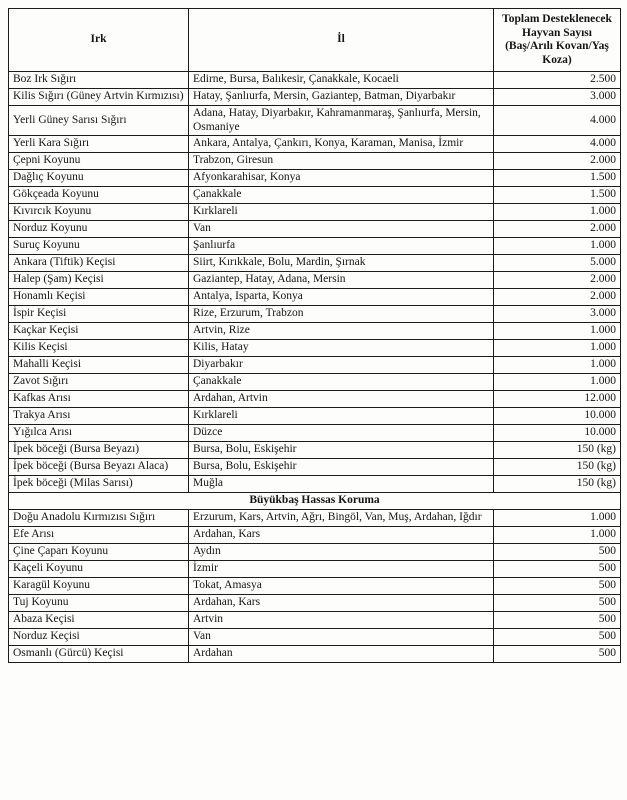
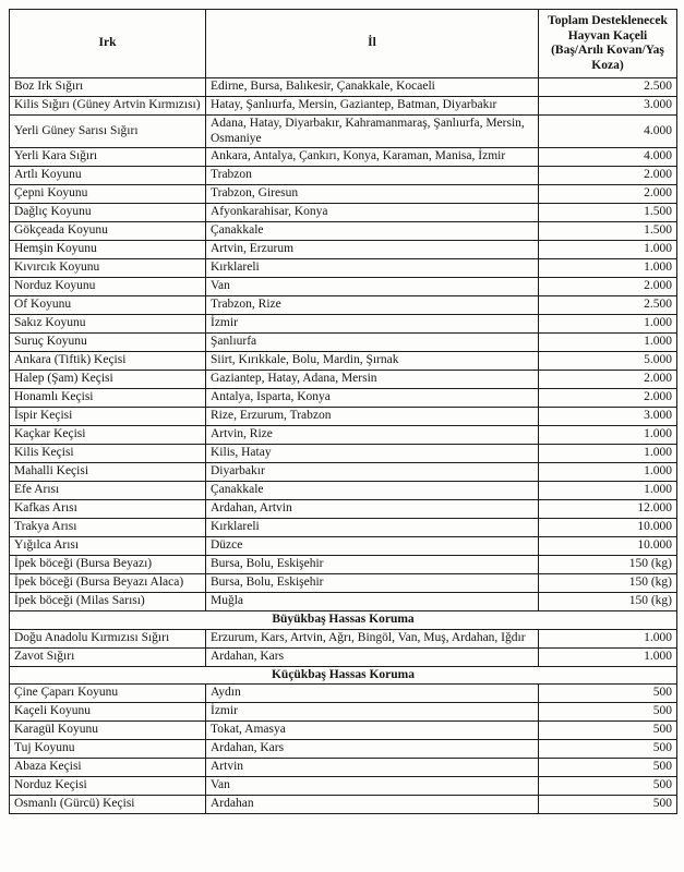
- Irk	İl	Toplam Desteklenecek Hayvan Sayısı (Baş/Arılı Kovan/Yaş Koza)
+ Irk	İl	Toplam Desteklenecek Hayvan Kaçeli (Baş/Arılı Kovan/Yaş Koza)
  Boz Irk Sığırı	Edirne, Bursa, Balıkesir, Çanakkale, Kocaeli	2.500
  Kilis Sığırı (Güney Artvin Kırmızısı)	Hatay, Şanlıurfa, Mersin, Gaziantep, Batman, Diyarbakır	3.000
  Yerli Güney Sarısı Sığırı	Adana, Hatay, Diyarbakır, Kahramanmaraş, Şanlıurfa, Mersin, Osmaniye	4.000
  Yerli Kara Sığırı	Ankara, Antalya, Çankırı, Konya, Karaman, Manisa, İzmir	4.000
+ Artlı Koyunu	Trabzon	2.000
  Çepni Koyunu	Trabzon, Giresun	2.000
  Dağlıç Koyunu	Afyonkarahisar, Konya	1.500
  Gökçeada Koyunu	Çanakkale	1.500
+ Hemşin Koyunu	Artvin, Erzurum	1.000
  Kıvırcık Koyunu	Kırklareli	1.000
  Norduz Koyunu	Van	2.000
+ Of Koyunu	Trabzon, Rize	2.500
+ Sakız Koyunu	İzmir	1.000
  Suruç Koyunu	Şanlıurfa	1.000
  Ankara (Tiftik) Keçisi	Siirt, Kırıkkale, Bolu, Mardin, Şırnak	5.000
  Halep (Şam) Keçisi	Gaziantep, Hatay, Adana, Mersin	2.000
  Honamlı Keçisi	Antalya, Isparta, Konya	2.000
  İspir Keçisi	Rize, Erzurum, Trabzon	3.000
  Kaçkar Keçisi	Artvin, Rize	1.000
  Kilis Keçisi	Kilis, Hatay	1.000
  Mahalli Keçisi	Diyarbakır	1.000
- Zavot Sığırı	Çanakkale	1.000
+ Efe Arısı	Çanakkale	1.000
  Kafkas Arısı	Ardahan, Artvin	12.000
  Trakya Arısı	Kırklareli	10.000
  Yığılca Arısı	Düzce	10.000
  İpek böceği (Bursa Beyazı)	Bursa, Bolu, Eskişehir	150 (kg)
  İpek böceği (Bursa Beyazı Alaca)	Bursa, Bolu, Eskişehir	150 (kg)
  İpek böceği (Milas Sarısı)	Muğla	150 (kg)
  Büyükbaş Hassas Koruma
  Doğu Anadolu Kırmızısı Sığırı	Erzurum, Kars, Artvin, Ağrı, Bingöl, Van, Muş, Ardahan, Iğdır	1.000
- Efe Arısı	Ardahan, Kars	1.000
+ Zavot Sığırı	Ardahan, Kars	1.000
+ Küçükbaş Hassas Koruma
  Çine Çaparı Koyunu	Aydın	500
  Kaçeli Koyunu	İzmir	500
  Karagül Koyunu	Tokat, Amasya	500
  Tuj Koyunu	Ardahan, Kars	500
  Abaza Keçisi	Artvin	500
  Norduz Keçisi	Van	500
  Osmanlı (Gürcü) Keçisi	Ardahan	500
